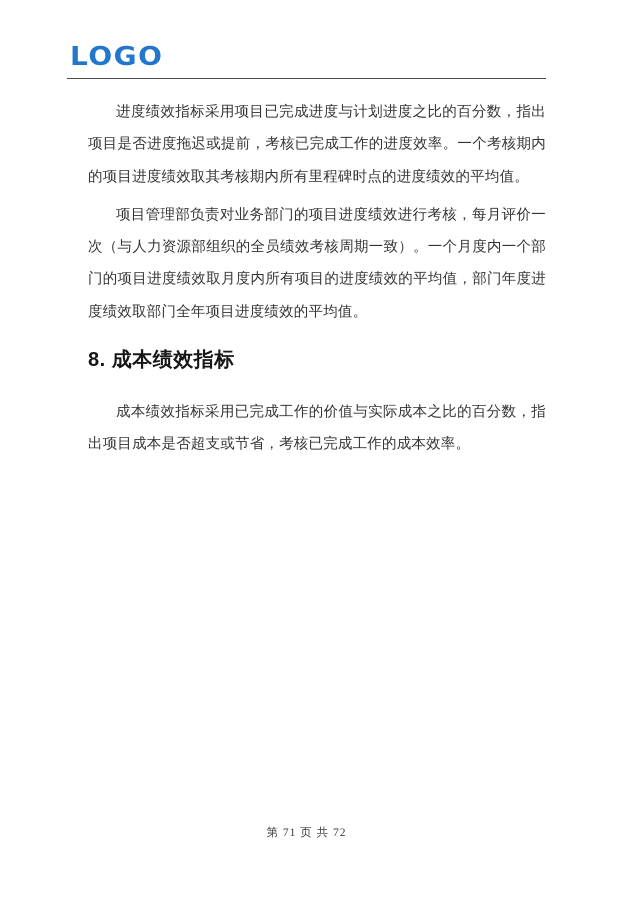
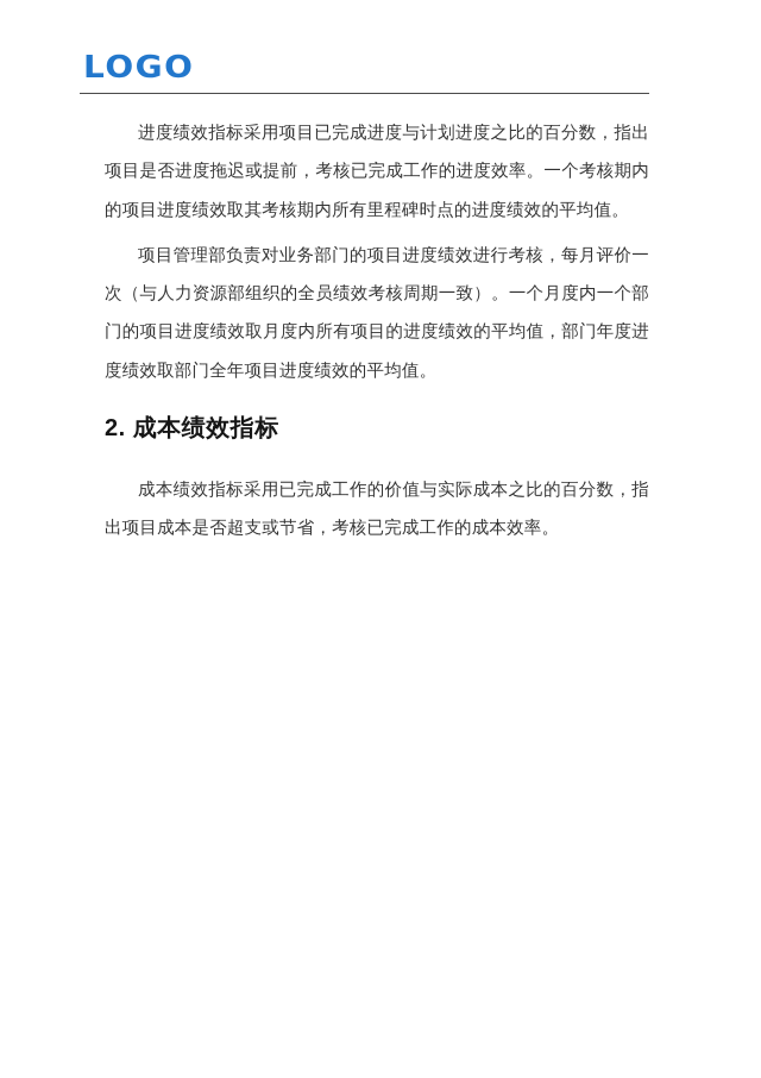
  LOGO
  进度绩效指标采用项目已完成进度与计划进度之比的百分数，指出项目是否进度拖迟或提前，考核已完成工作的进度效率。一个考核期内的项目进度绩效取其考核期内所有里程碑时点的进度绩效的平均值。
  项目管理部负责对业务部门的项目进度绩效进行考核，每月评价一次（与人力资源部组织的全员绩效考核周期一致）。一个月度内一个部门的项目进度绩效取月度内所有项目的进度绩效的平均值，部门年度进度绩效取部门全年项目进度绩效的平均值。
- 8. 成本绩效指标
+ 2. 成本绩效指标
  成本绩效指标采用已完成工作的价值与实际成本之比的百分数，指出项目成本是否超支或节省，考核已完成工作的成本效率。
- 第 71 页 共 72
